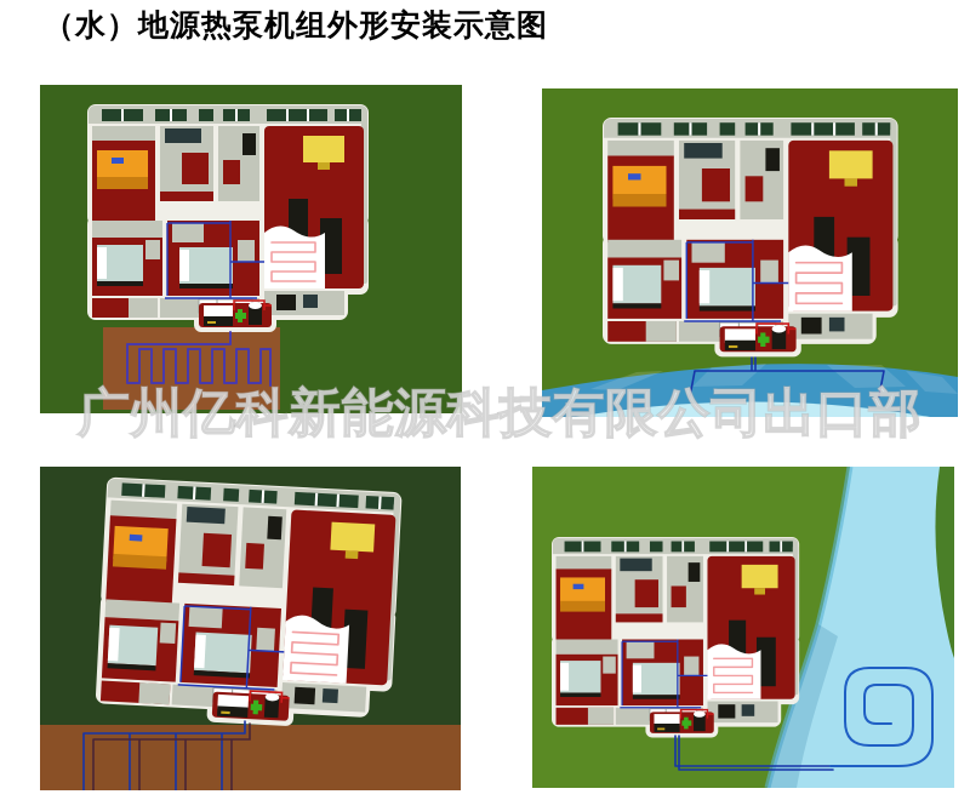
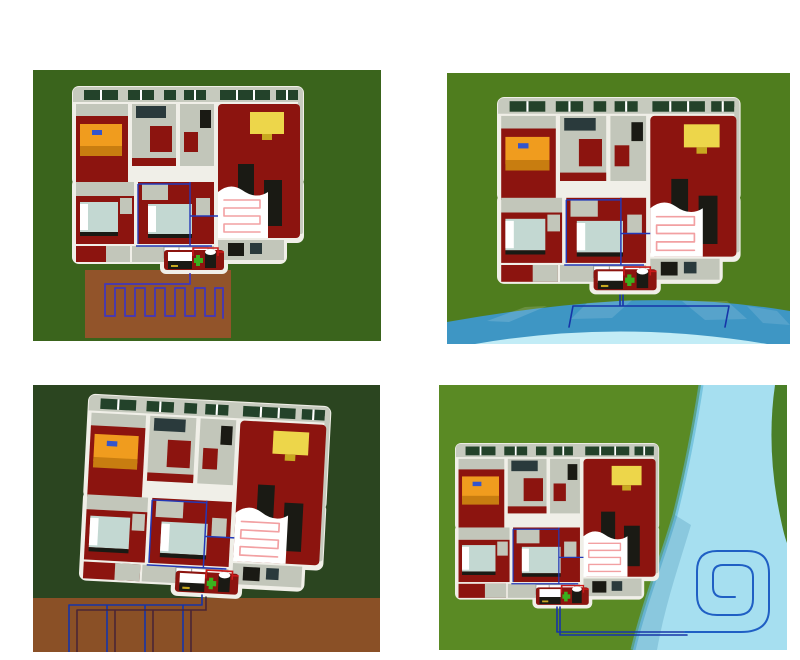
- （水）地源热泵机组外形安装示意图
- 广州亿科新能源科技有限公司出口部
